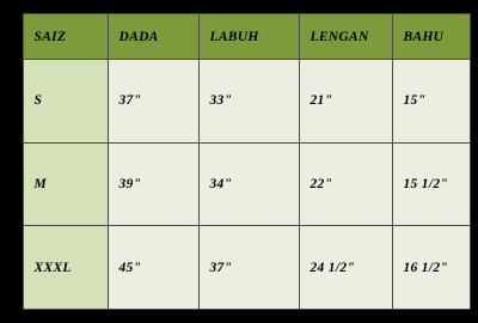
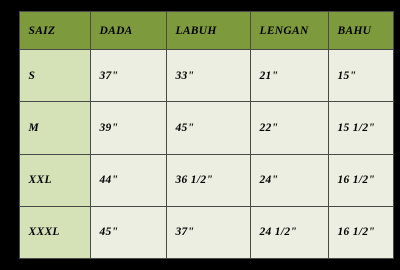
  SAIZ	DADA	LABUH	LENGAN	BAHU
  S	37"	33"	21"	15"
- M	39"	34"	22"	15 1/2"
+ M	39"	45"	22"	15 1/2"
+ XXL	44"	36 1/2"	24"	16 1/2"
  XXXL	45"	37"	24 1/2"	16 1/2"
